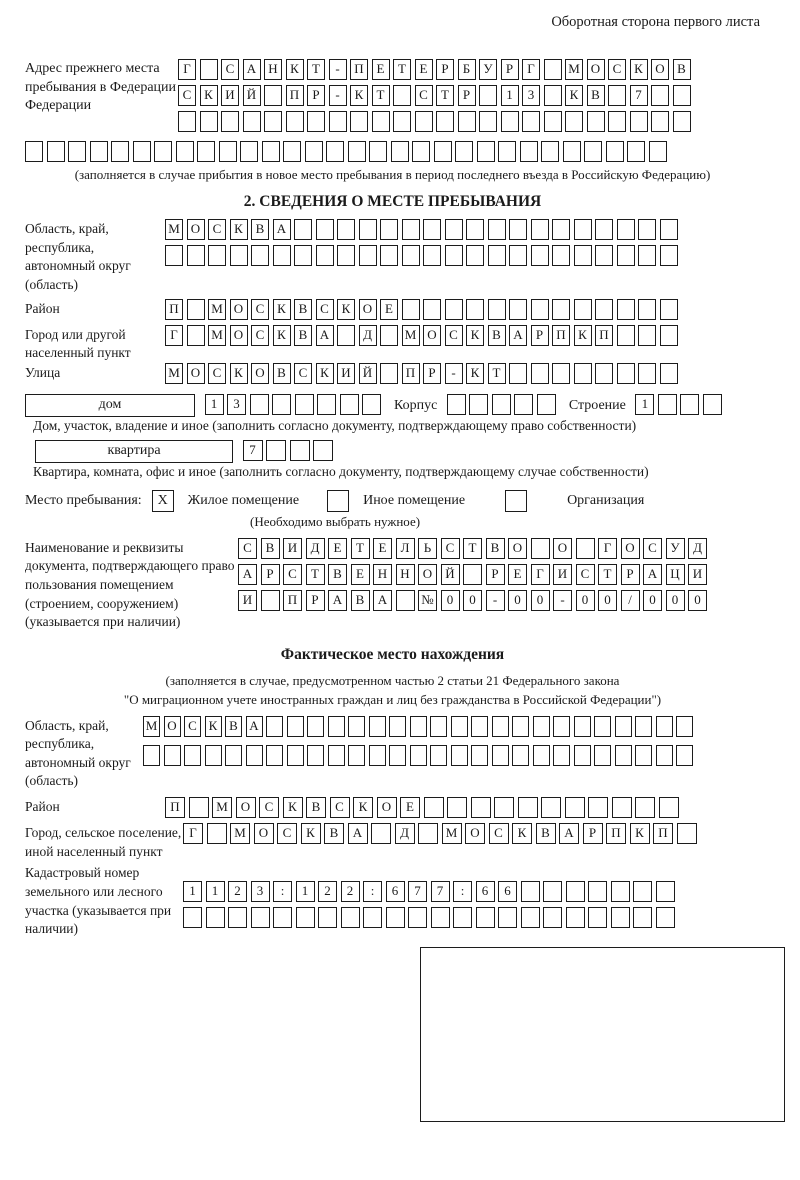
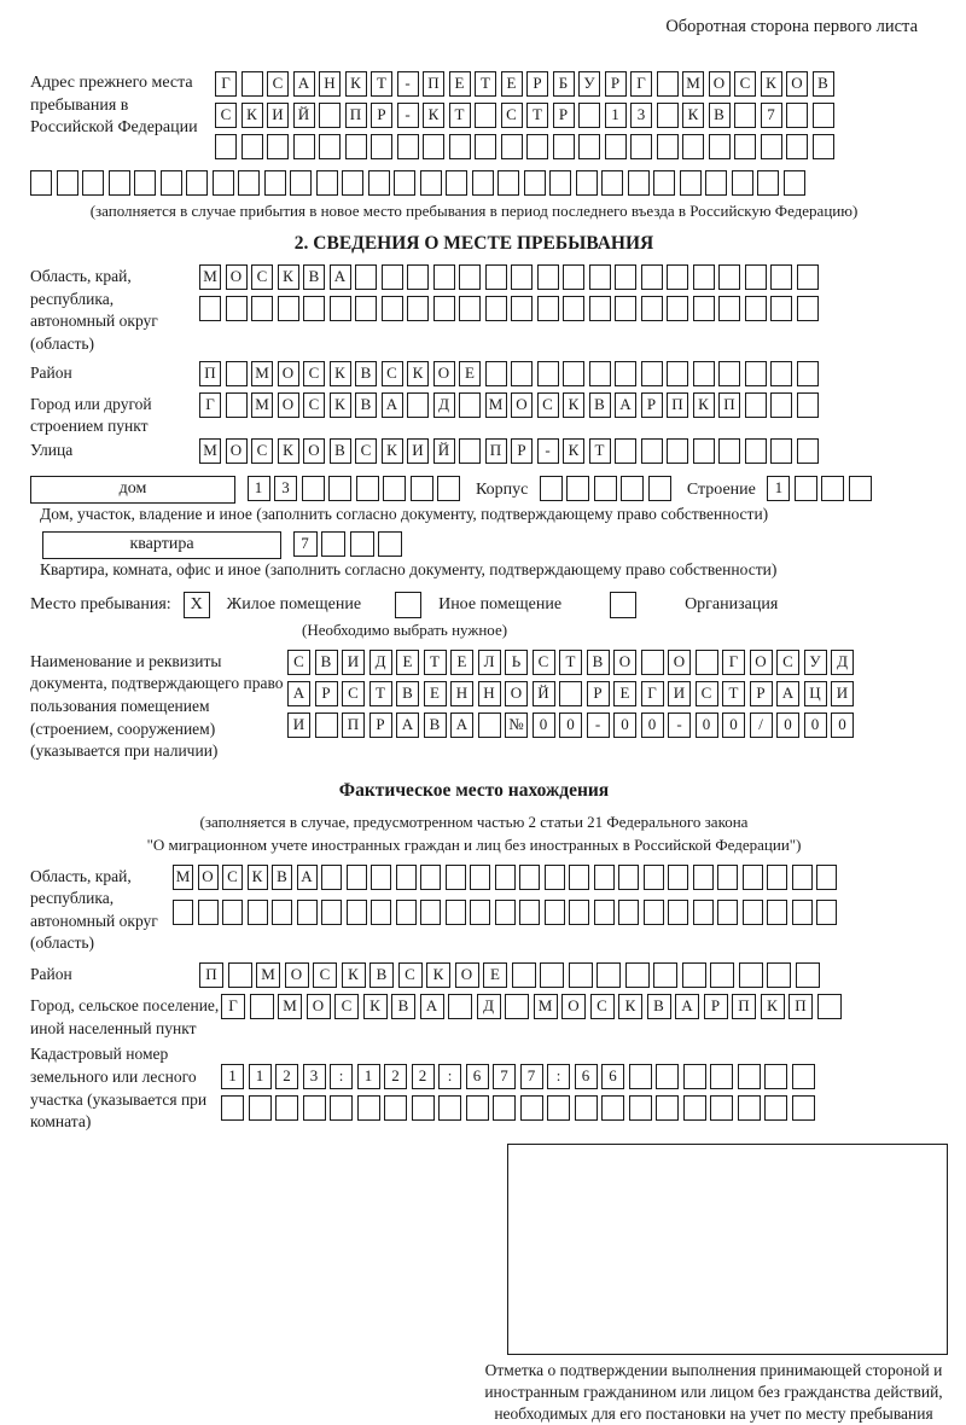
  Оборотная сторона первого листа
- Адрес прежнего места пребывания в Федерации Федерации
+ Адрес прежнего места пребывания в Российской Федерации
  Г С А Н К Т - П Е Т Е Р Б У Р Г М О С К О В
  С К И Й П Р - К Т С Т Р 1 3 К В 7
  (заполняется в случае прибытия в новое место пребывания в период последнего въезда в Российскую Федерацию)
  2. СВЕДЕНИЯ О МЕСТЕ ПРЕБЫВАНИЯ
  Область, край, республика, автономный округ (область)
  М О С К В А
  Район
  П М О С К В С К О Е
- Город или другой населенный пункт
+ Город или другой строением пункт
  Г М О С К В А Д М О С К В А Р П К П
  Улица
  М О С К О В С К И Й П Р - К Т
  дом 1 3 Корпус Строение 1
  Дом, участок, владение и иное (заполнить согласно документу, подтверждающему право собственности)
  квартира 7
- Квартира, комната, офис и иное (заполнить согласно документу, подтверждающему случае собственности)
+ Квартира, комната, офис и иное (заполнить согласно документу, подтверждающему право собственности)
  Место пребывания:
  X
  Жилое помещение
  Иное помещение
  Организация
  (Необходимо выбрать нужное)
  Наименование и реквизиты документа, подтверждающего право пользования помещением (строением, сооружением) (указывается при наличии)
  С В И Д Е Т Е Л Ь С Т В О О Г О С У Д
  А Р С Т В Е Н Н О Й Р Е Г И С Т Р А Ц И
  И П Р А В А № 0 0 - 0 0 - 0 0 / 0 0 0
  Фактическое место нахождения
  (заполняется в случае, предусмотренном частью 2 статьи 21 Федерального закона
- "О миграционном учете иностранных граждан и лиц без гражданства в Российской Федерации")
+ "О миграционном учете иностранных граждан и лиц без иностранных в Российской Федерации")
  Область, край, республика, автономный округ (область)
  М О С К В А
  Район
  П М О С К В С К О Е
  Город, сельское поселение, иной населенный пункт
  Г М О С К В А Д М О С К В А Р П К П
- Кадастровый номер земельного или лесного участка (указывается при наличии)
+ Кадастровый номер земельного или лесного участка (указывается при комната)
  1 1 2 3 : 1 2 2 : 6 7 7 : 6 6
+ Отметка о подтверждении выполнения принимающей стороной и иностранным гражданином или лицом без гражданства действий, необходимых для его постановки на учет по месту пребывания
